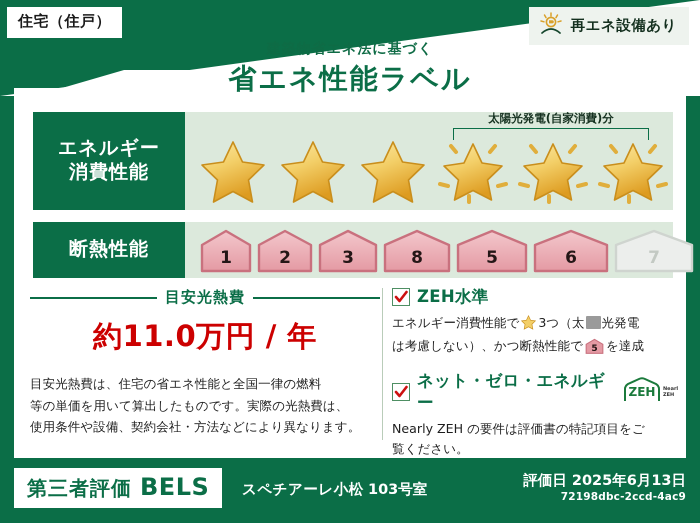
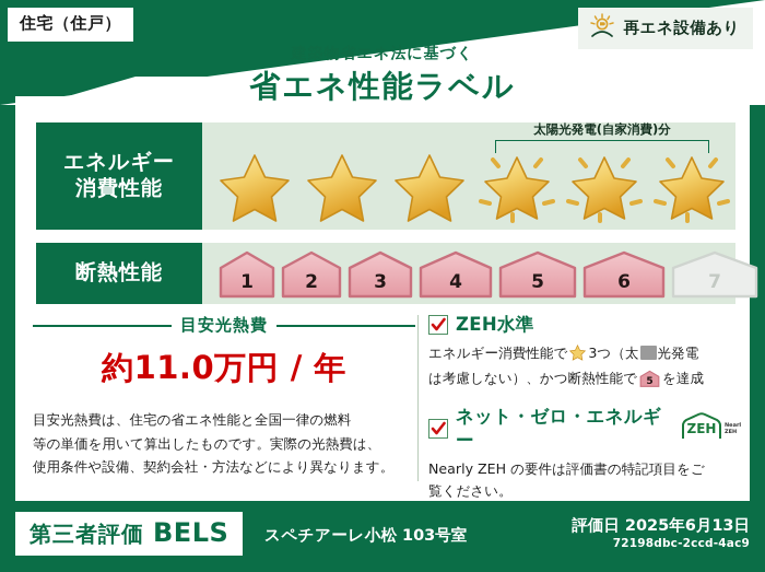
  住宅（住戸）
  再エネ設備あり
  建築物省エネ法に基づく
  省エネ性能ラベル
  エネルギー
  消費性能
  太陽光発電(自家消費)分
  断熱性能
  1
  2
  3
- 8
+ 4
  5
  6
  7
  目安光熱費
  約11.0万円 / 年
  目安光熱費は、住宅の省エネ性能と全国一律の燃料
  等の単価を用いて算出したものです。実際の光熱費は、
  使用条件や設備、契約会社・方法などにより異なります。
  ZEH水準
  エネルギー消費性能で 3つ（太 光発電
  は考慮しない）、かつ断熱性能で
  5
  を達成
  ネット・ゼロ・エネルギー
  ZEH
  Nearly ZEH の要件は評価書の特記項目をご
  覧ください。
  第三者評価
  BELS
  スペチアーレ小松
  103号室
  評価日 2025年6月13日
  72198dbc-2ccd-4ac9
